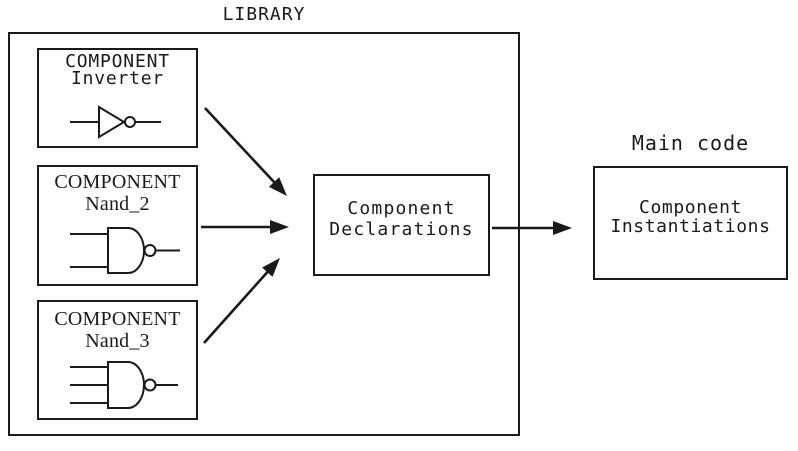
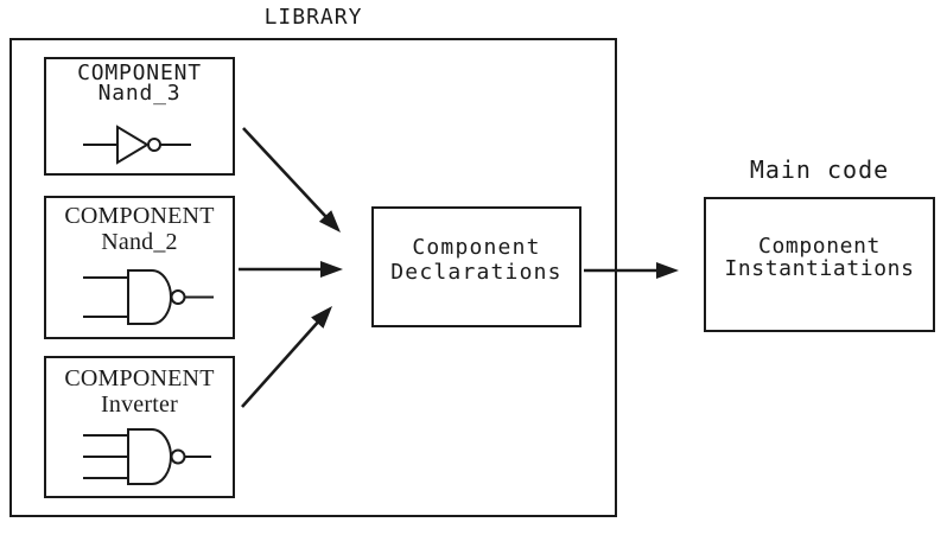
  LIBRARY
  Main code
  COMPONENT
- Inverter
+ Nand_3
  COMPONENT
  Nand_2
  COMPONENT
- Nand_3
+ Inverter
  Component
  Declarations
  Component
  Instantiations
